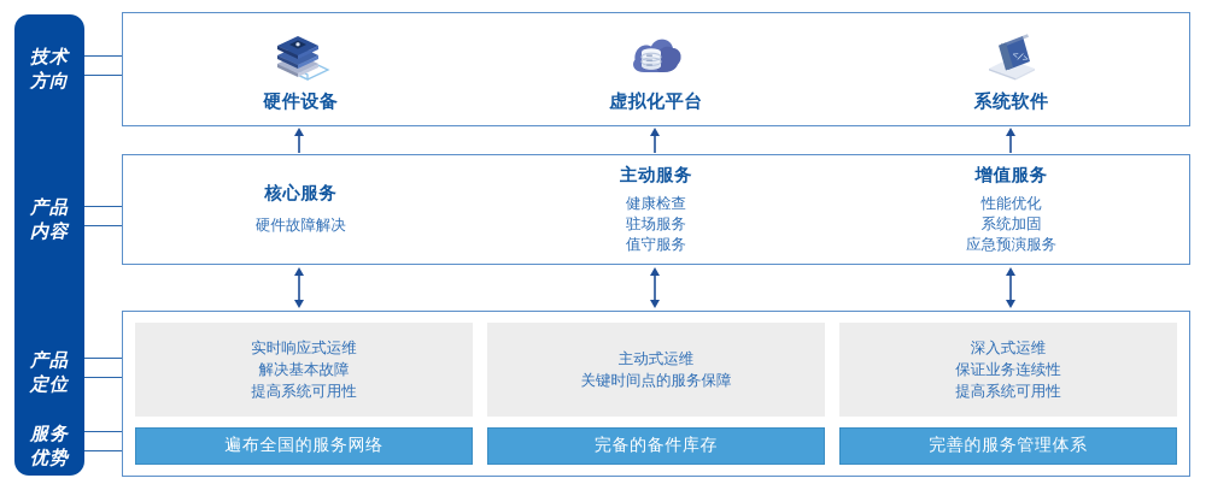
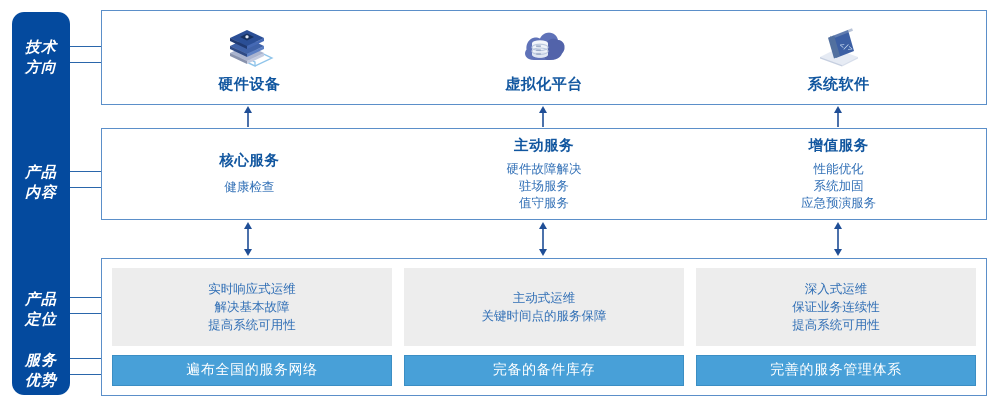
  技术
  方向
  产品
  内容
  产品
  定位
  服务
  优势
  硬件设备
  虚拟化平台
  系统软件
  核心服务
- 硬件故障解决
+ 健康检查
  主动服务
- 健康检查
+ 硬件故障解决
  驻场服务
  值守服务
  增值服务
  性能优化
  系统加固
  应急预演服务
  实时响应式运维
  解决基本故障
  提高系统可用性
  遍布全国的服务网络
  主动式运维
  关键时间点的服务保障
  完备的备件库存
  深入式运维
  保证业务连续性
  提高系统可用性
  完善的服务管理体系
